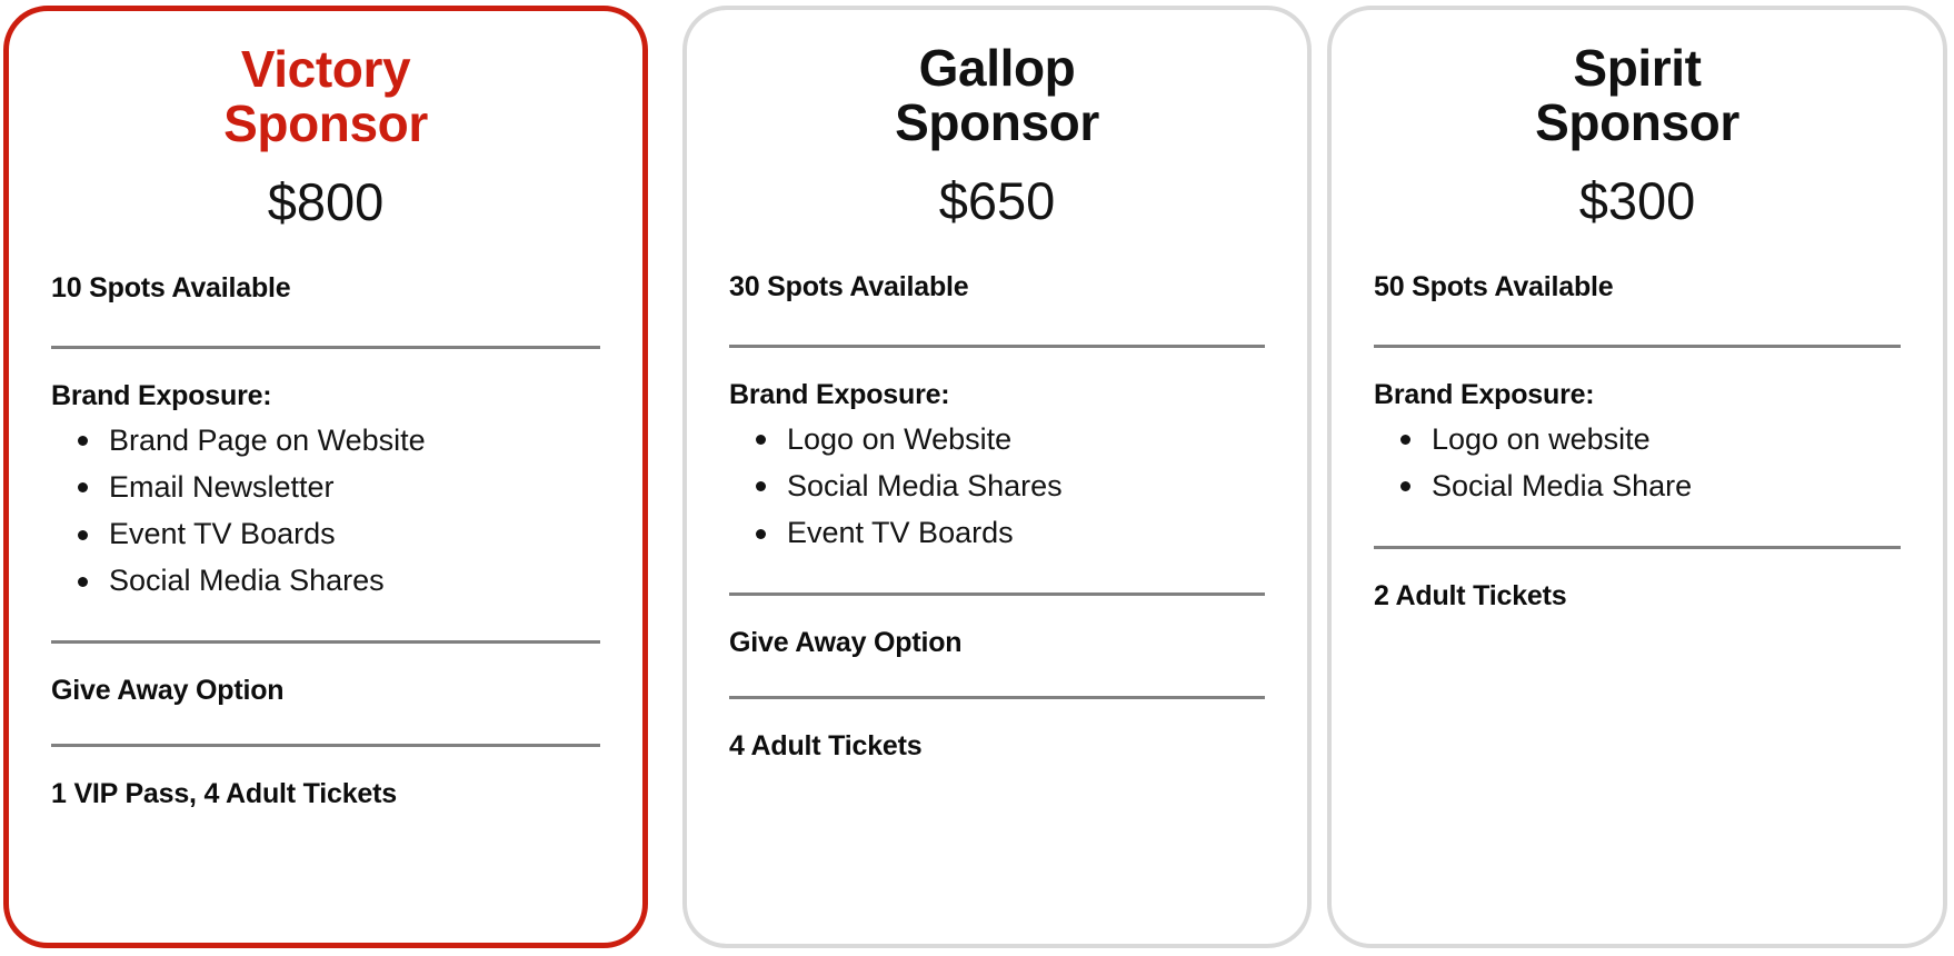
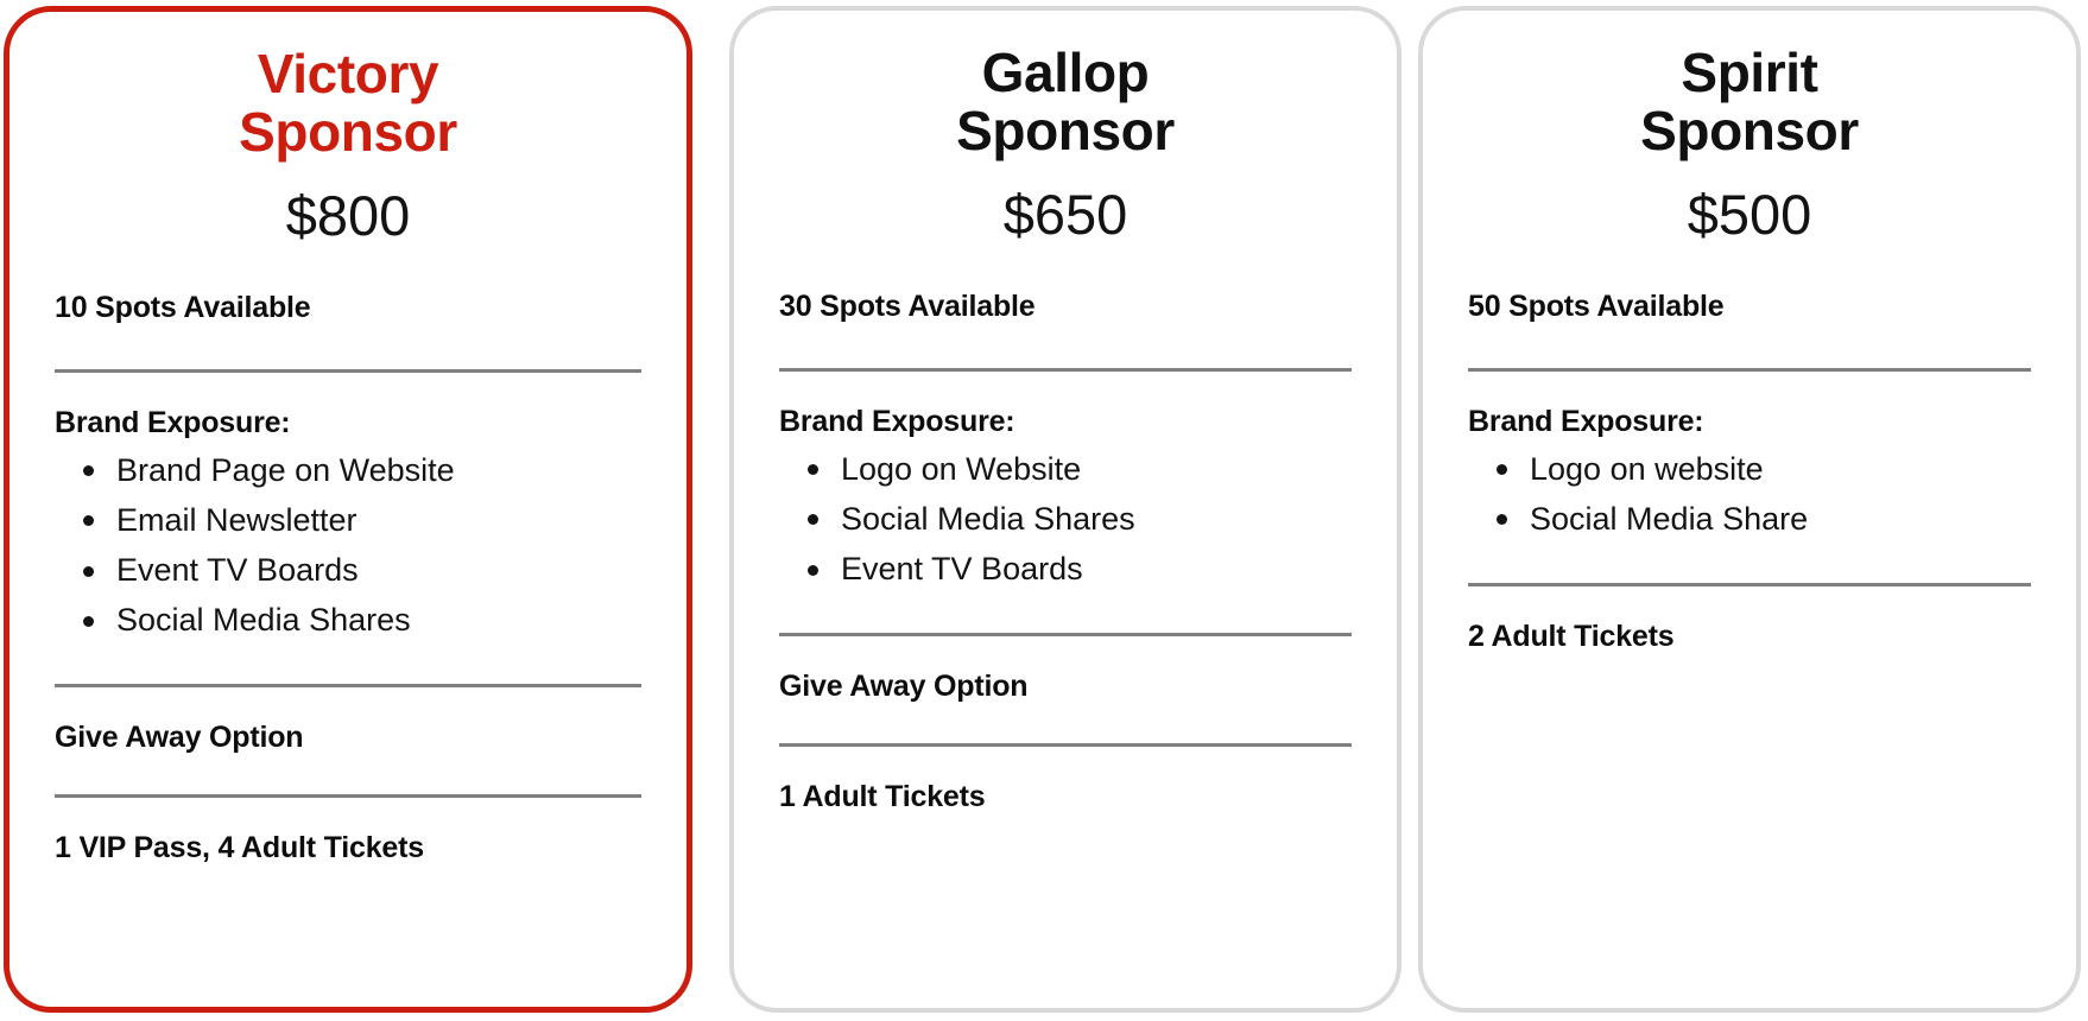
  Victory
  Sponsor
  $800
  10 Spots Available
  Brand Exposure:
  Brand Page on Website
  Email Newsletter
  Event TV Boards
  Social Media Shares
  Give Away Option
  1 VIP Pass, 4 Adult Tickets
  Gallop
  Sponsor
  $650
  30 Spots Available
  Brand Exposure:
  Logo on Website
  Social Media Shares
  Event TV Boards
  Give Away Option
- 4 Adult Tickets
+ 1 Adult Tickets
  Spirit
  Sponsor
- $300
+ $500
  50 Spots Available
  Brand Exposure:
  Logo on website
  Social Media Share
  2 Adult Tickets
